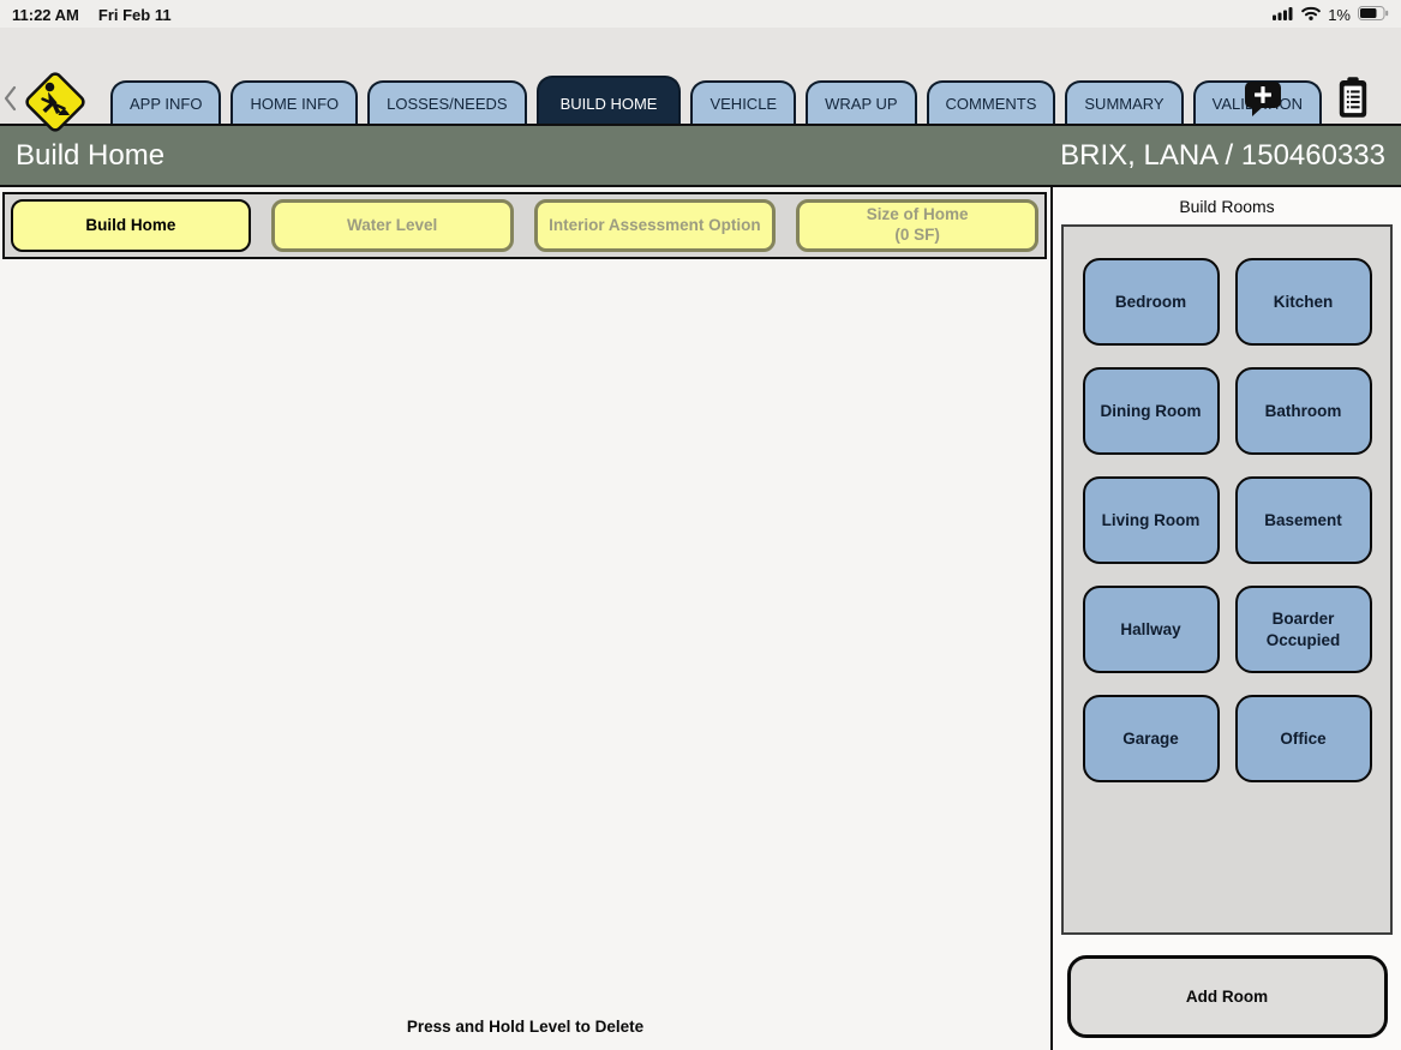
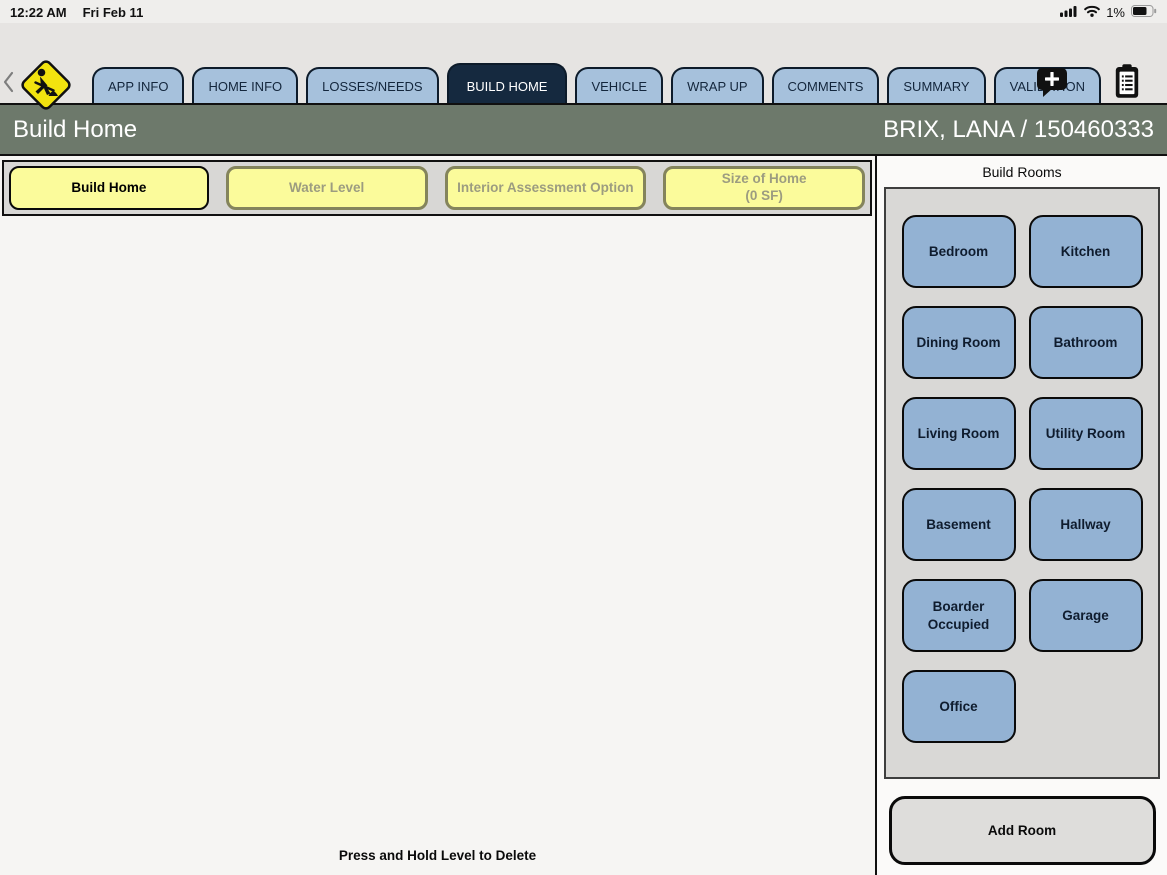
- 11:22 AM
+ 12:22 AM
  Fri Feb 11
  1%
  APP INFO
  HOME INFO
  LOSSES/NEEDS
  BUILD HOME
  VEHICLE
  WRAP UP
  COMMENTS
  SUMMARY
  Build Home
  BRIX, LANA / 150460333
  Build Home
  Water Level
  Interior Assessment Option
  Size of Home
  (0 SF)
  Press and Hold Level to Delete
  Build Rooms
  Bedroom
  Kitchen
  Dining Room
  Bathroom
  Living Room
+ Utility Room
  Basement
  Hallway
  Boarder Occupied
  Garage
  Office
  Add Room
